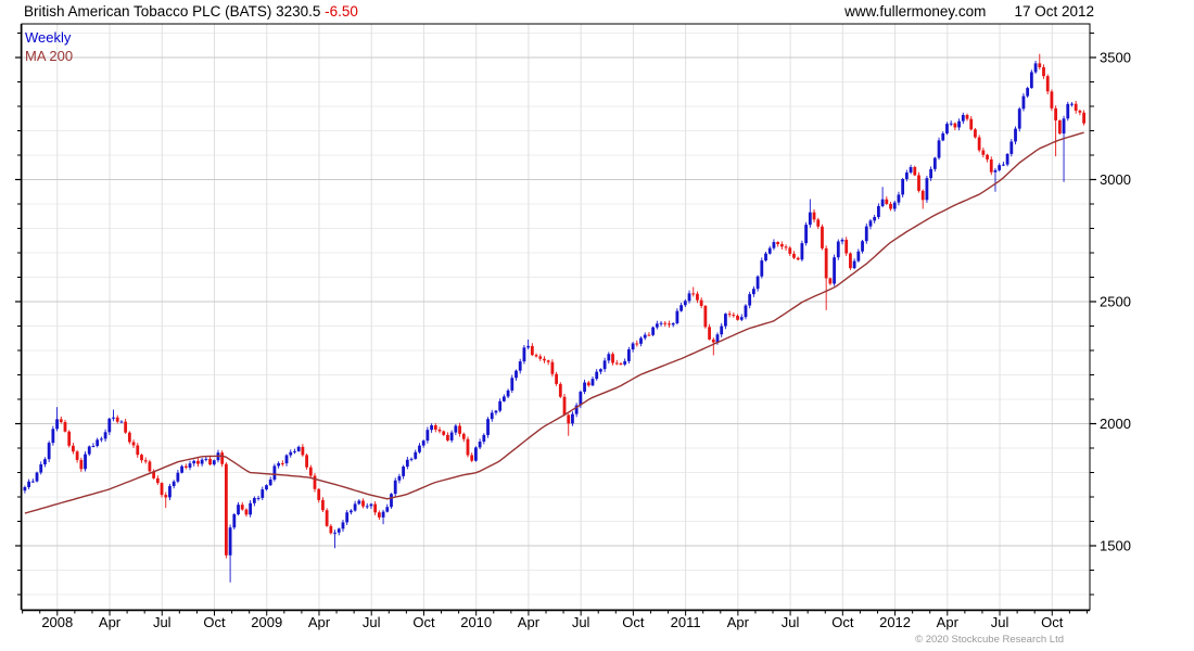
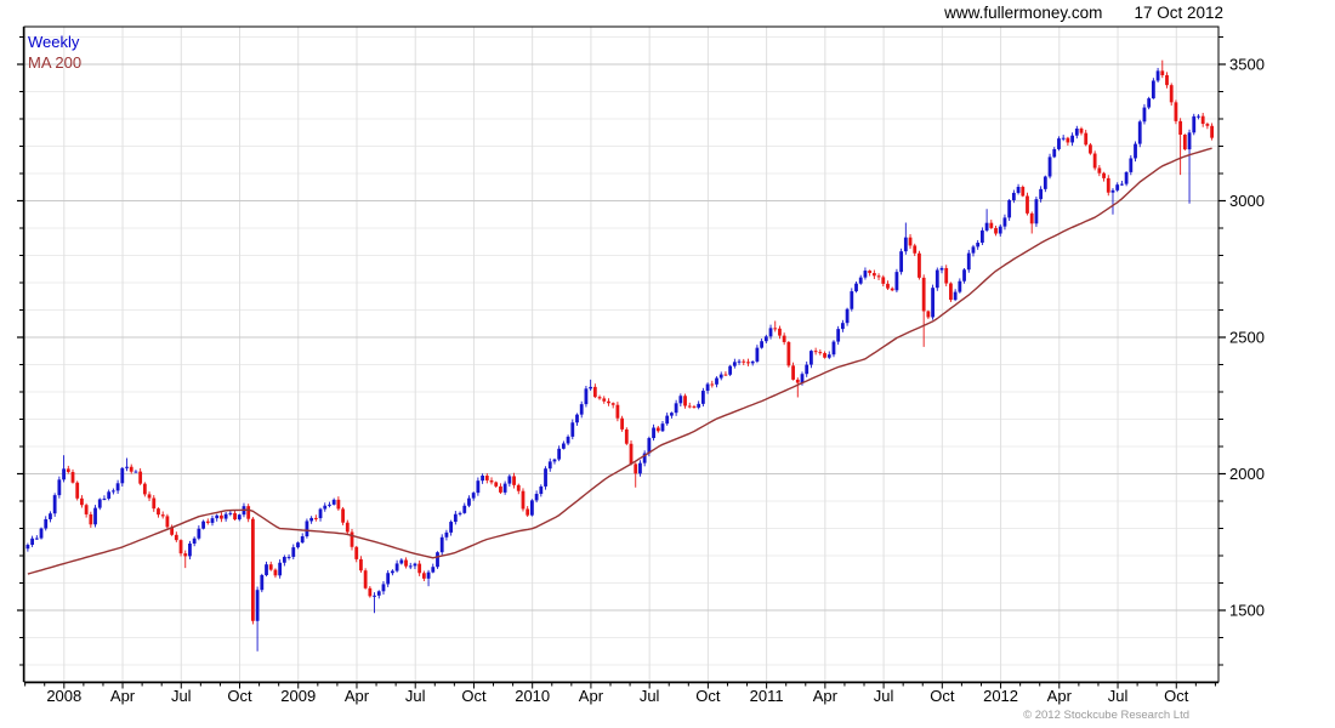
- British American Tobacco PLC (BATS) 3230.5 -6.50
  www.fullermoney.com
  17 Oct 2012
  Weekly
  MA 200
  1500
  2000
  2500
  3000
  3500
  2008
  Apr
  Jul
  Oct
  2009
  Apr
  Jul
  Oct
  2010
  Apr
  Jul
  Oct
  2011
  Apr
  Jul
  Oct
  2012
  Apr
  Jul
  Oct
- © 2020 Stockcube Research Ltd
+ © 2012 Stockcube Research Ltd
